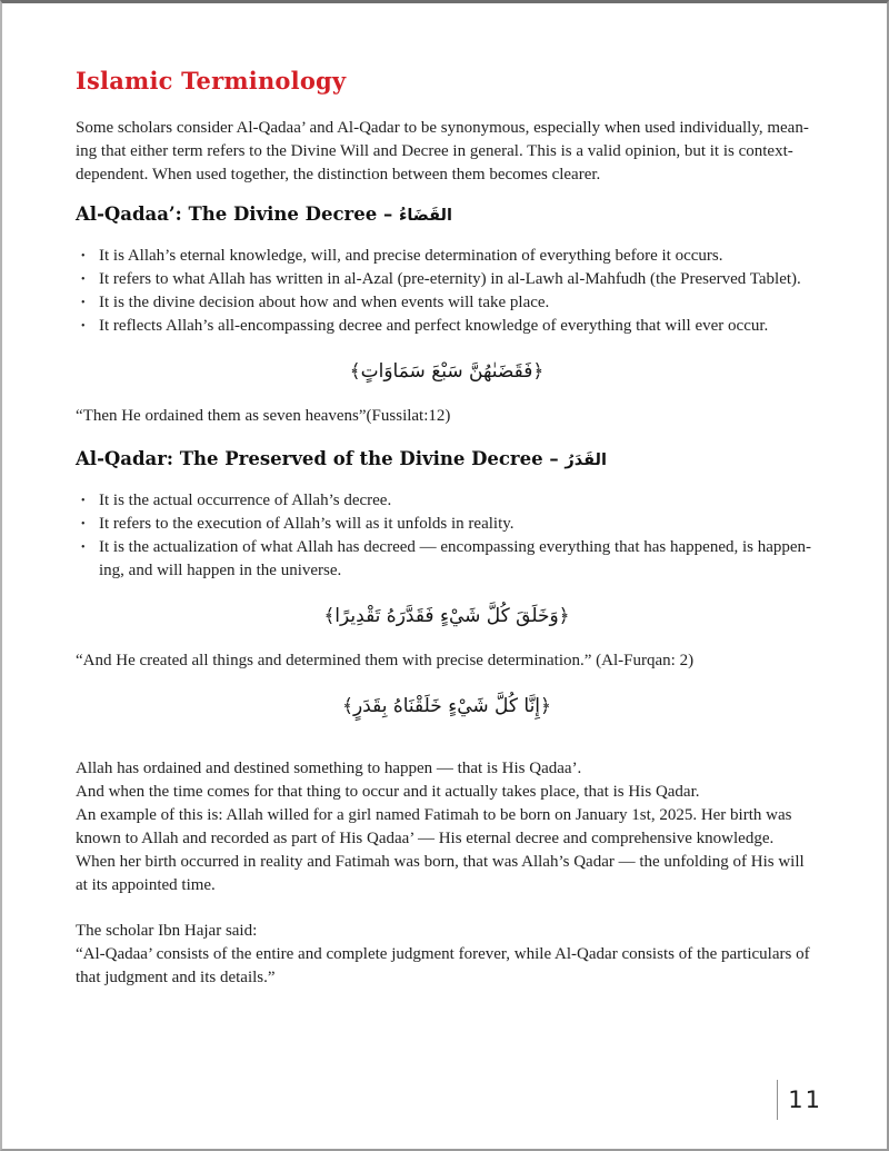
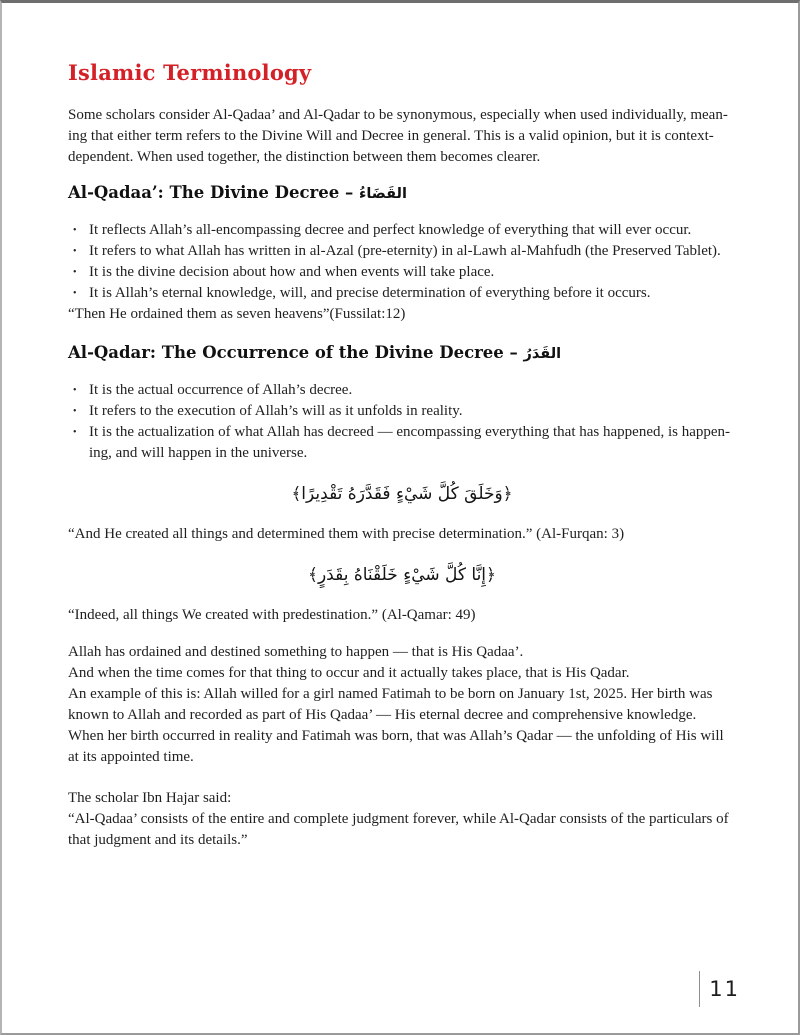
  Islamic Terminology
  Some scholars consider Al-Qadaa’ and Al-Qadar to be synonymous, especially when used individually, mean-
  ing that either term refers to the Divine Will and Decree in general. This is a valid opinion, but it is context-
  dependent. When used together, the distinction between them becomes clearer.
  Al-Qadaa’: The Divine Decree – القَضَاءُ
- It is Allah’s eternal knowledge, will, and precise determination of everything before it occurs.
+ It reflects Allah’s all-encompassing decree and perfect knowledge of everything that will ever occur.
  It refers to what Allah has written in al-Azal (pre-eternity) in al-Lawh al-Mahfudh (the Preserved Tablet).
  It is the divine decision about how and when events will take place.
- It reflects Allah’s all-encompassing decree and perfect knowledge of everything that will ever occur.
+ It is Allah’s eternal knowledge, will, and precise determination of everything before it occurs.
- ﴿فَقَضَىٰهُنَّ سَبْعَ سَمَاوَاتٍ﴾
  “Then He ordained them as seven heavens”(Fussilat:12)
- Al-Qadar: The Preserved of the Divine Decree – القَدَرُ
+ Al-Qadar: The Occurrence of the Divine Decree – القَدَرُ
  It is the actual occurrence of Allah’s decree.
  It refers to the execution of Allah’s will as it unfolds in reality.
  It is the actualization of what Allah has decreed — encompassing everything that has happened, is happen-
  ing, and will happen in the universe.
  ﴿وَخَلَقَ كُلَّ شَيْءٍ فَقَدَّرَهُ تَقْدِيرًا﴾
- “And He created all things and determined them with precise determination.” (Al-Furqan: 2)
+ “And He created all things and determined them with precise determination.” (Al-Furqan: 3)
  ﴿إِنَّا كُلَّ شَيْءٍ خَلَقْنَاهُ بِقَدَرٍ﴾
+ “Indeed, all things We created with predestination.” (Al-Qamar: 49)
  Allah has ordained and destined something to happen — that is His Qadaa’.
  And when the time comes for that thing to occur and it actually takes place, that is His Qadar.
  An example of this is: Allah willed for a girl named Fatimah to be born on January 1st, 2025. Her birth was
  known to Allah and recorded as part of His Qadaa’ — His eternal decree and comprehensive knowledge.
  When her birth occurred in reality and Fatimah was born, that was Allah’s Qadar — the unfolding of His will
  at its appointed time.
  The scholar Ibn Hajar said:
  “Al-Qadaa’ consists of the entire and complete judgment forever, while Al-Qadar consists of the particulars of
  that judgment and its details.”
  11
